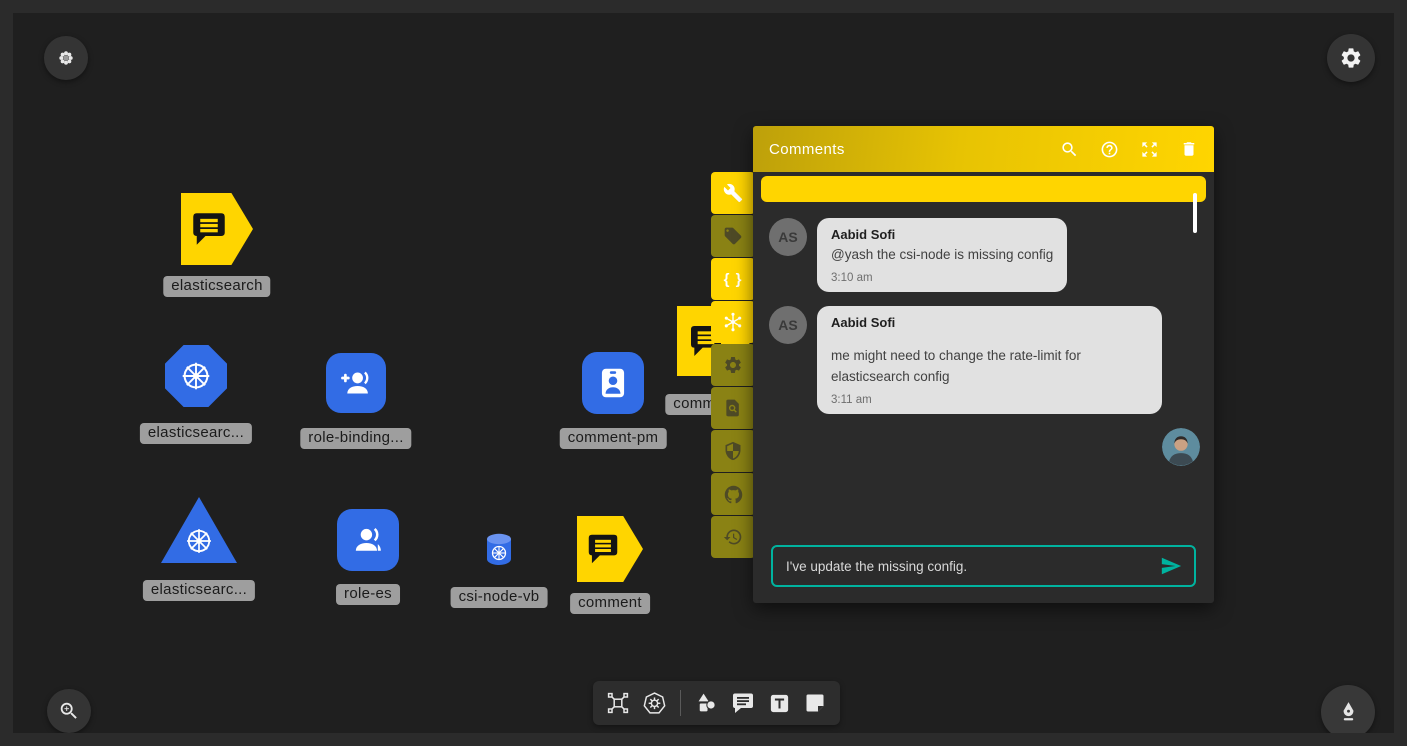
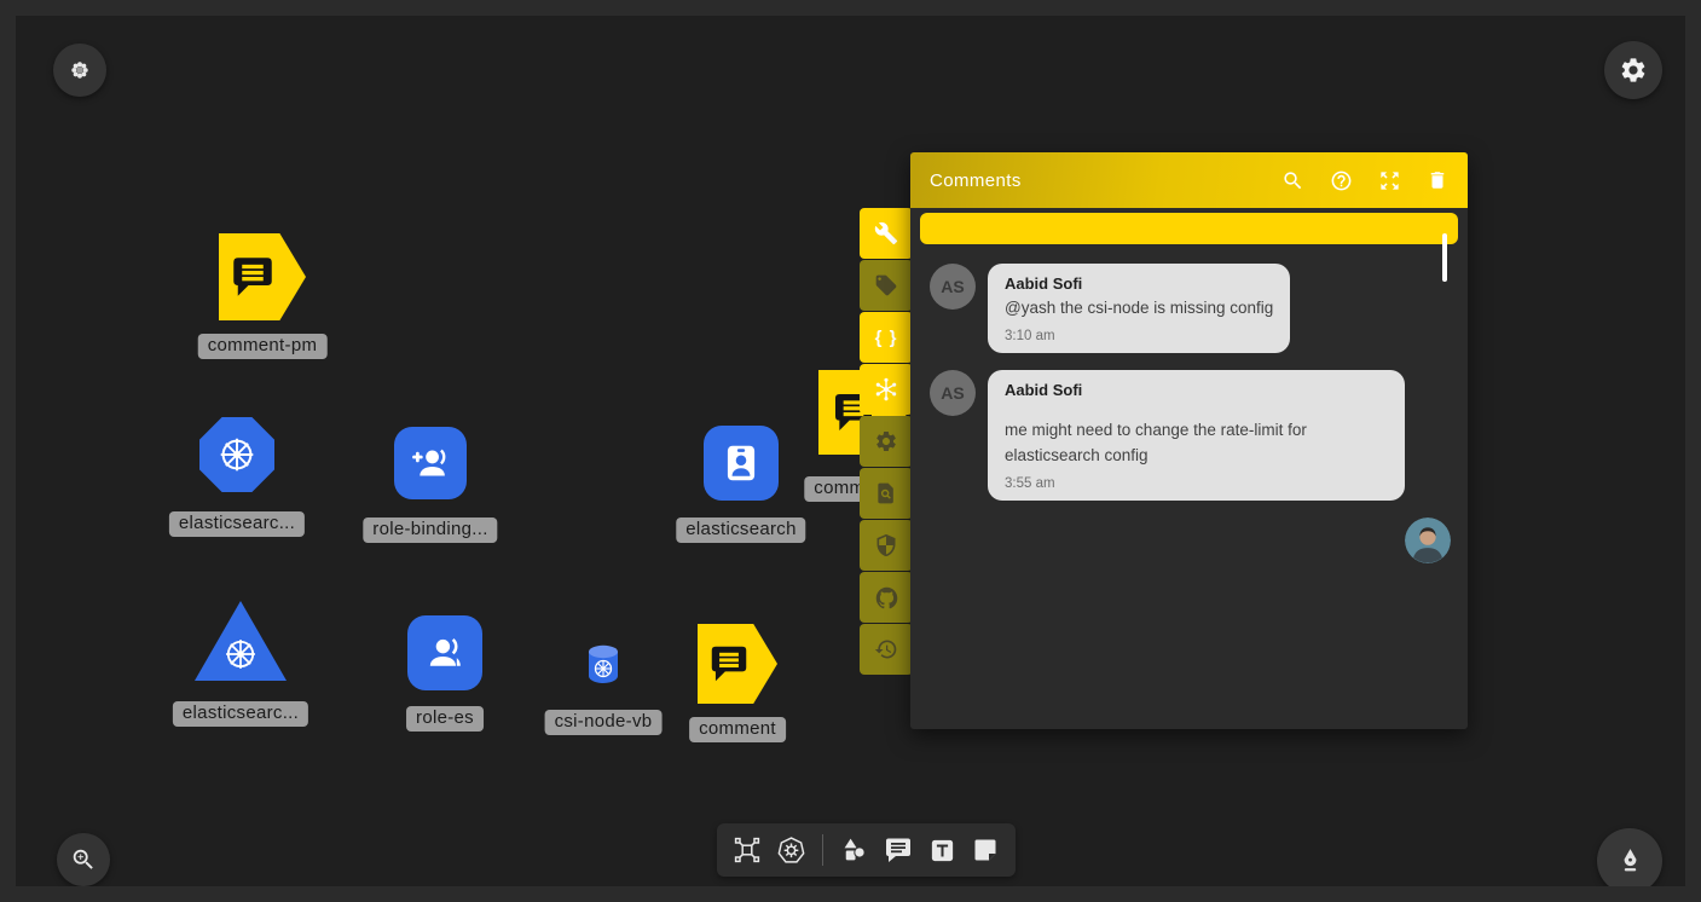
- elasticsearch
+ comment-pm
  elasticsearc...
  role-binding...
- comment-pm
+ elasticsearch
  elasticsearc...
  role-es
  csi-node-vb
  comment
  { }
  Comments
  AS
  Aabid Sofi
  @yash the csi-node is missing config
  3:10 am
  AS
  Aabid Sofi
  me might need to change the rate-limit for elasticsearch config
- 3:11 am
+ 3:55 am
- I've update the missing config.
